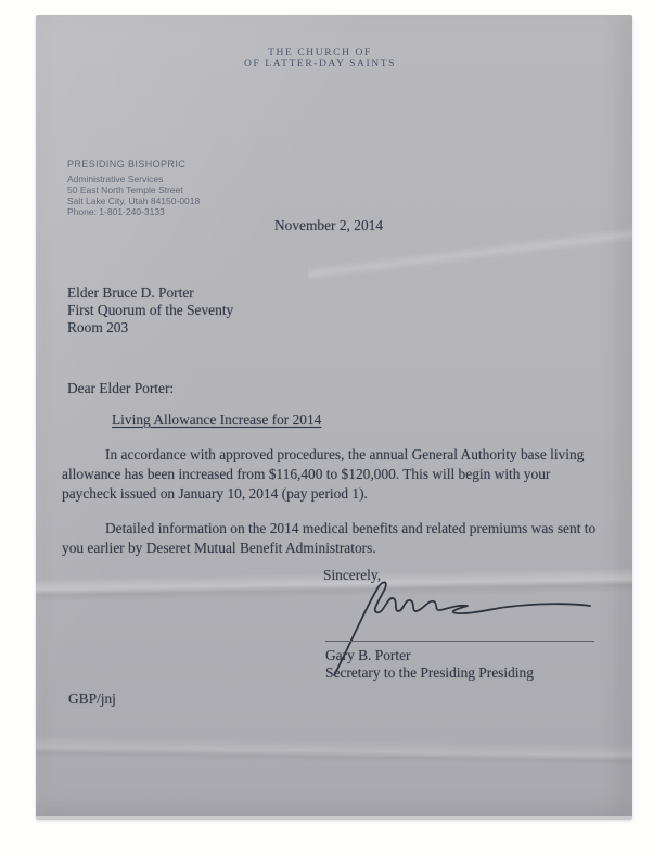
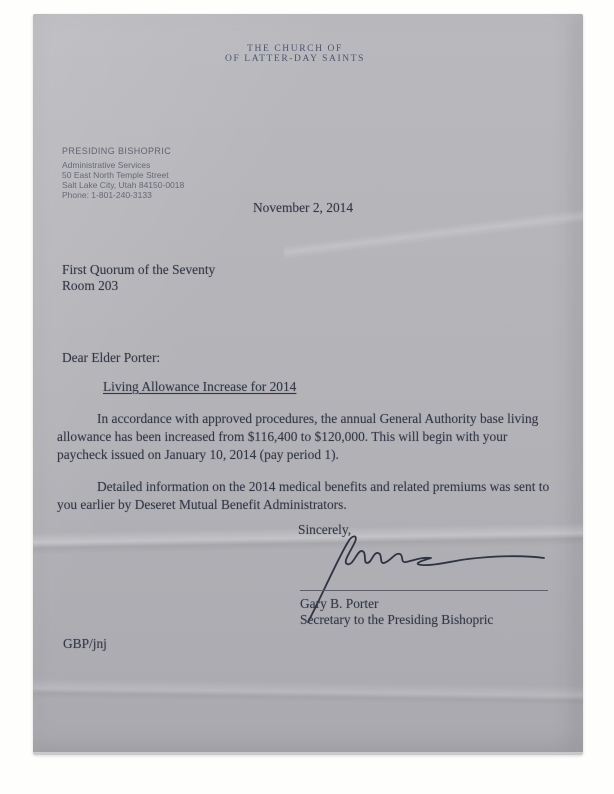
  THE CHURCH OF
  OF LATTER-DAY SAINTS
  PRESIDING BISHOPRIC
  Administrative Services
  50 East North Temple Street
  Salt Lake City, Utah 84150-0018
  Phone: 1-801-240-3133
  November 2, 2014
- Elder Bruce D. Porter
  First Quorum of the Seventy
  Room 203
  Dear Elder Porter:
  Living Allowance Increase for 2014
  In accordance with approved procedures, the annual General Authority base living allowance has been increased from $116,400 to $120,000. This will begin with your paycheck issued on January 10, 2014 (pay period 1).
  Detailed information on the 2014 medical benefits and related premiums was sent to you earlier by Deseret Mutual Benefit Administrators.
  Sincerely,
  Gary B. Porter
- Secretary to the Presiding Presiding
+ Secretary to the Presiding Bishopric
  GBP/jnj
